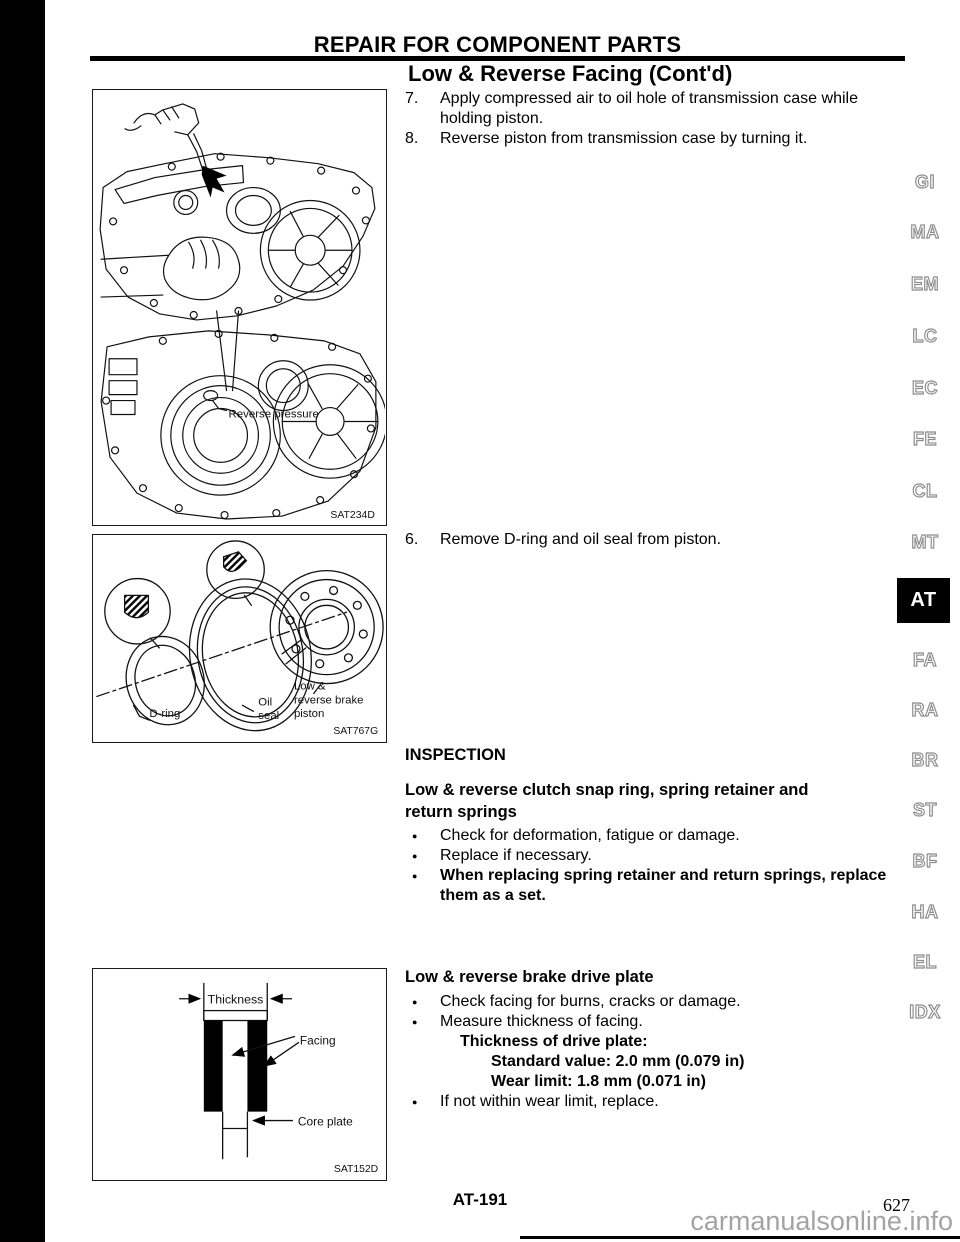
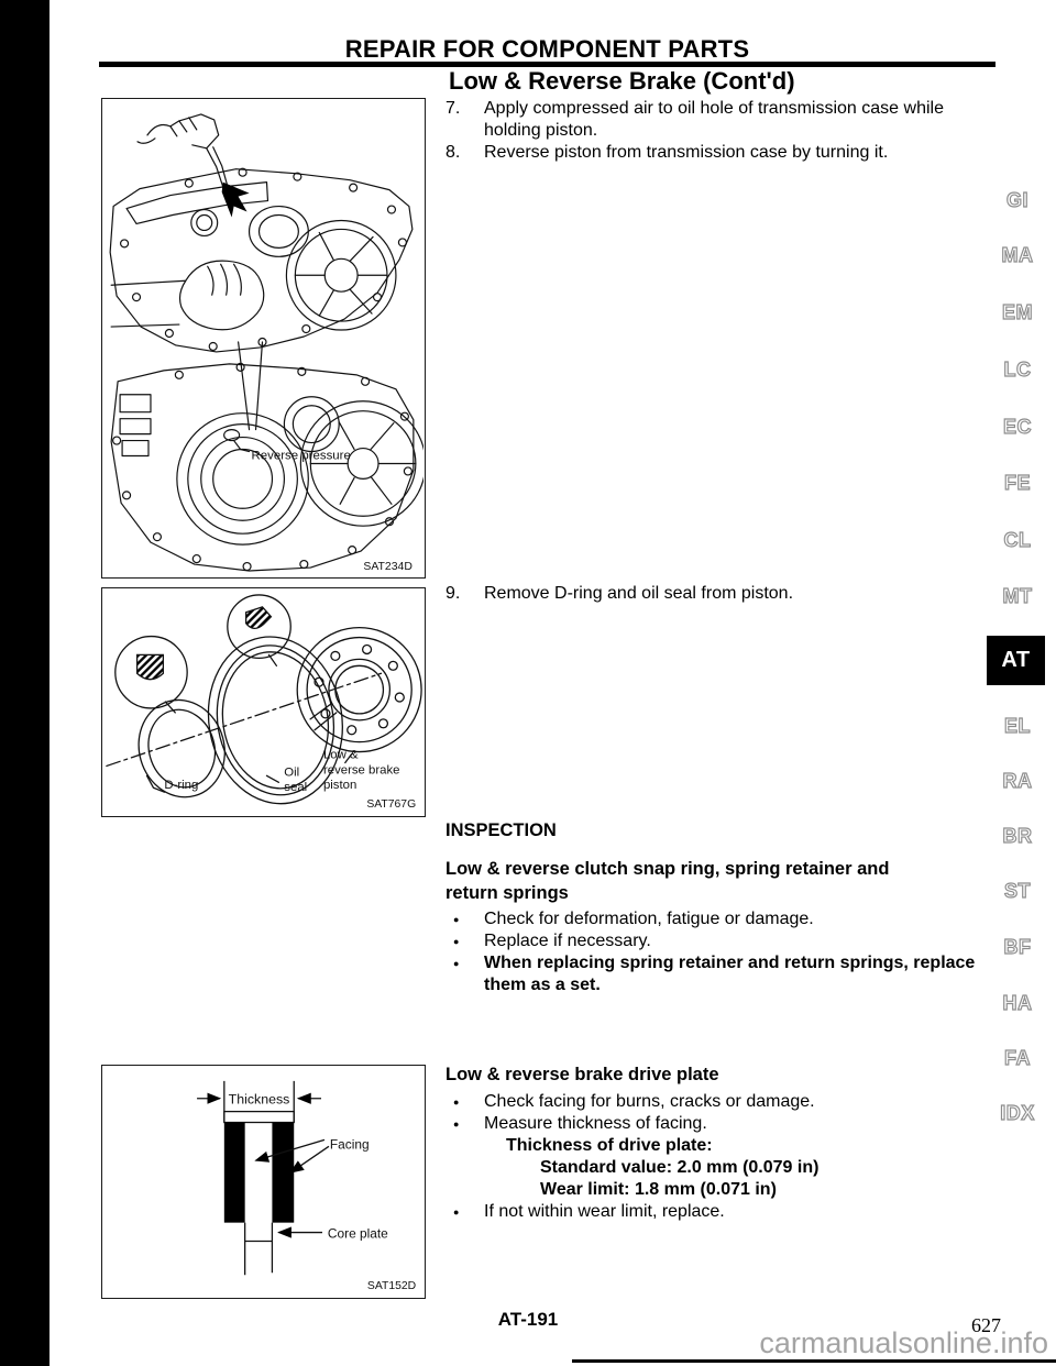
  REPAIR FOR COMPONENT PARTS
- Low & Reverse Facing (Cont'd)
+ Low & Reverse Brake (Cont'd)
  Reverse pressure
  SAT234D
  D-ring
  Oil
  seal
  Low &
  reverse brake
  piston
  SAT767G
  Thickness
  Facing
  Core plate
  SAT152D
  7.
  Apply compressed air to oil hole of transmission case while holding piston.
  8.
  Reverse piston from transmission case by turning it.
- 6.
+ 9.
  Remove D-ring and oil seal from piston.
  INSPECTION
  Low & reverse clutch snap ring, spring retainer and return springs
  Check for deformation, fatigue or damage.
  Replace if necessary.
  When replacing spring retainer and return springs, replace them as a set.
  Low & reverse brake drive plate
  Check facing for burns, cracks or damage.
  Measure thickness of facing.
  Thickness of drive plate:
  Standard value: 2.0 mm (0.079 in)
  Wear limit: 1.8 mm (0.071 in)
  If not within wear limit, replace.
  GI
  MA
  EM
  LC
  EC
  FE
  CL
  MT
  AT
- FA
+ EL
  RA
  BR
  ST
  BF
  HA
- EL
+ FA
  IDX
  AT-191
  627
  carmanualsonline.info
